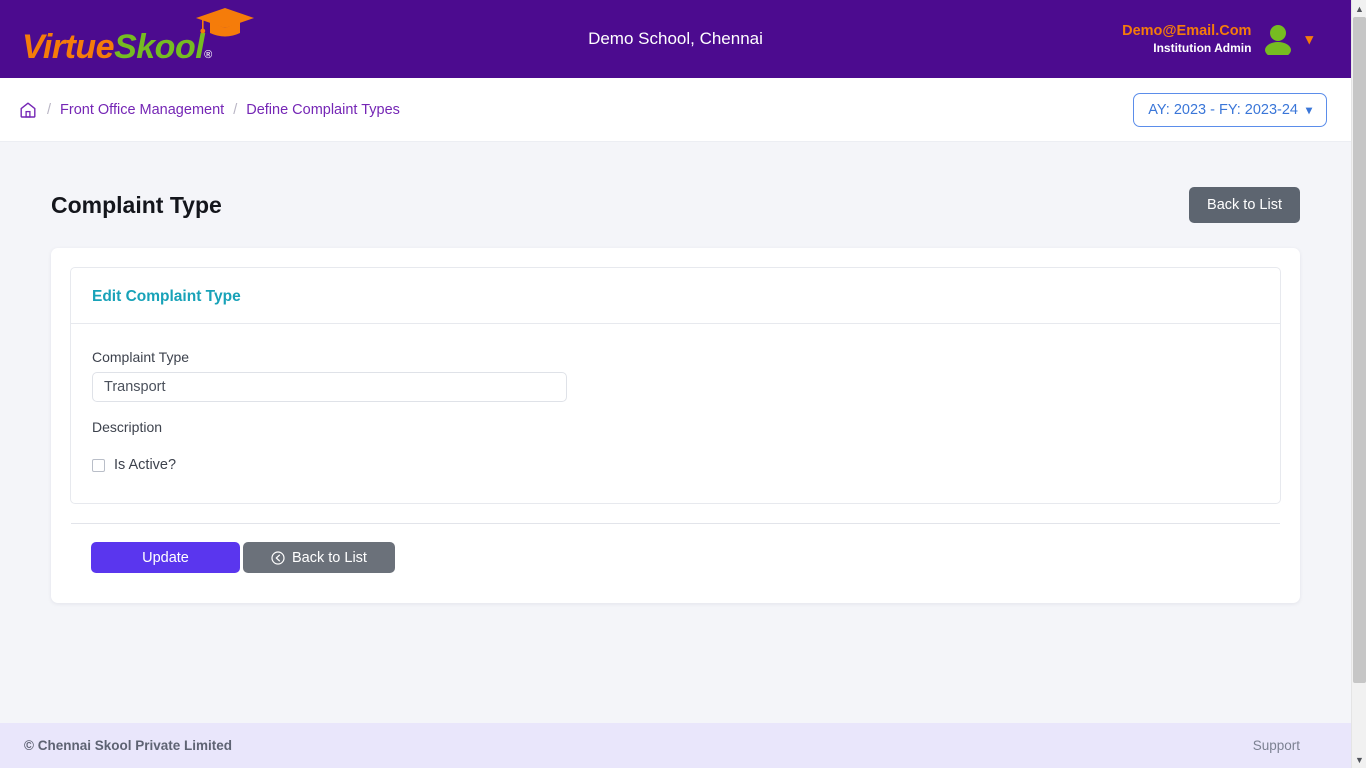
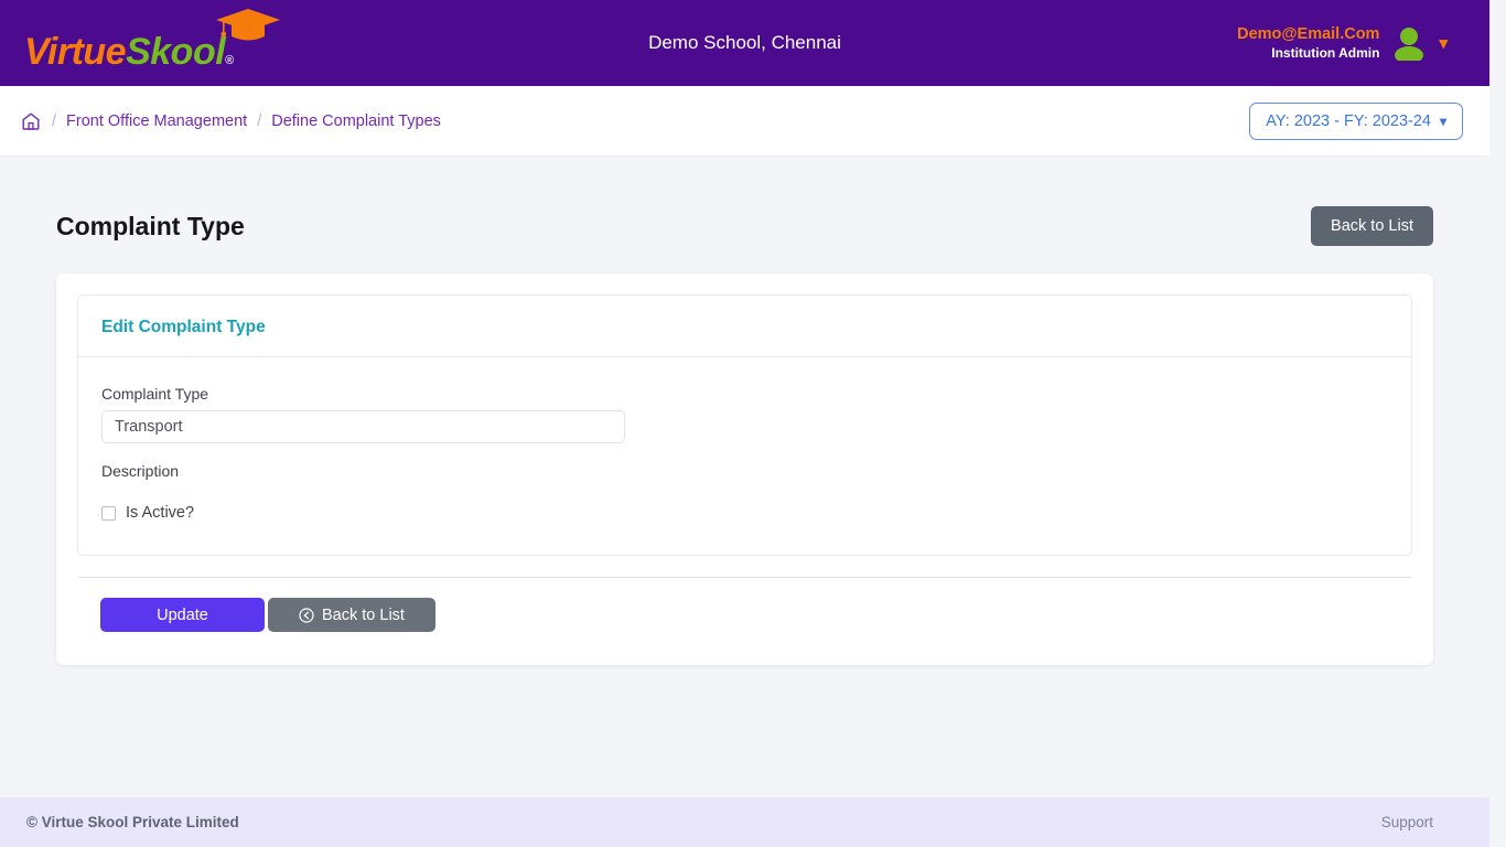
  VirtueSkool®
  Demo School, Chennai
  Demo@Email.Com
  Institution Admin
  ▾
  /
  Front Office Management
  /
  Define Complaint Types
  AY: 2023 - FY: 2023-24
  ▾
  Complaint Type
  Back to List
  Edit Complaint Type
  Complaint Type
  Transport
  Description
  Is Active?
  Update
  Back to List
- © Chennai Skool Private Limited
+ © Virtue Skool Private Limited
  Support
- ▲
- ▼
